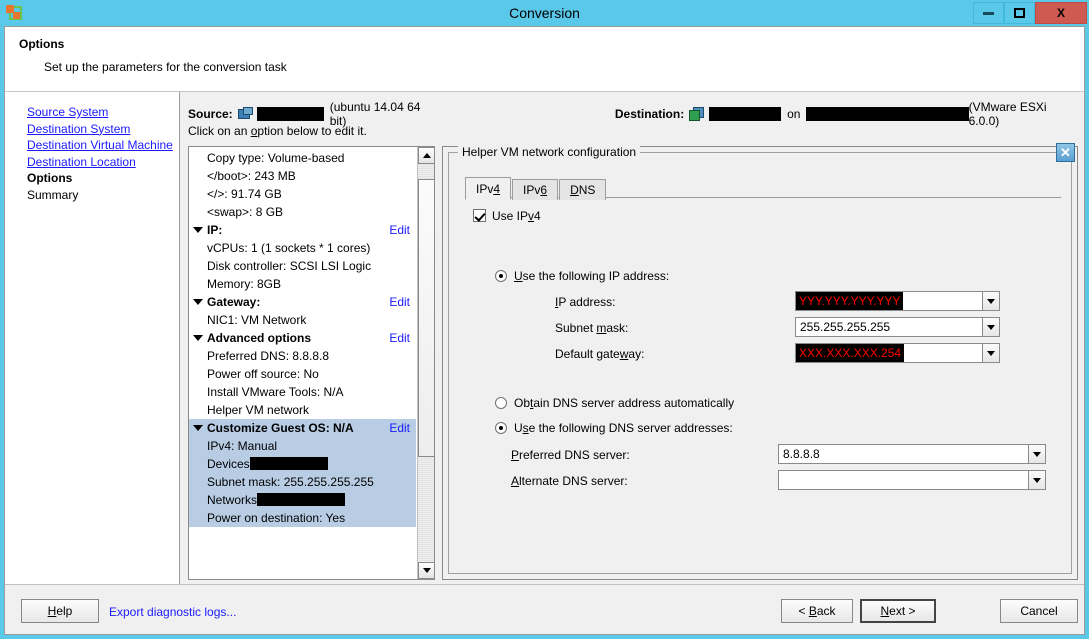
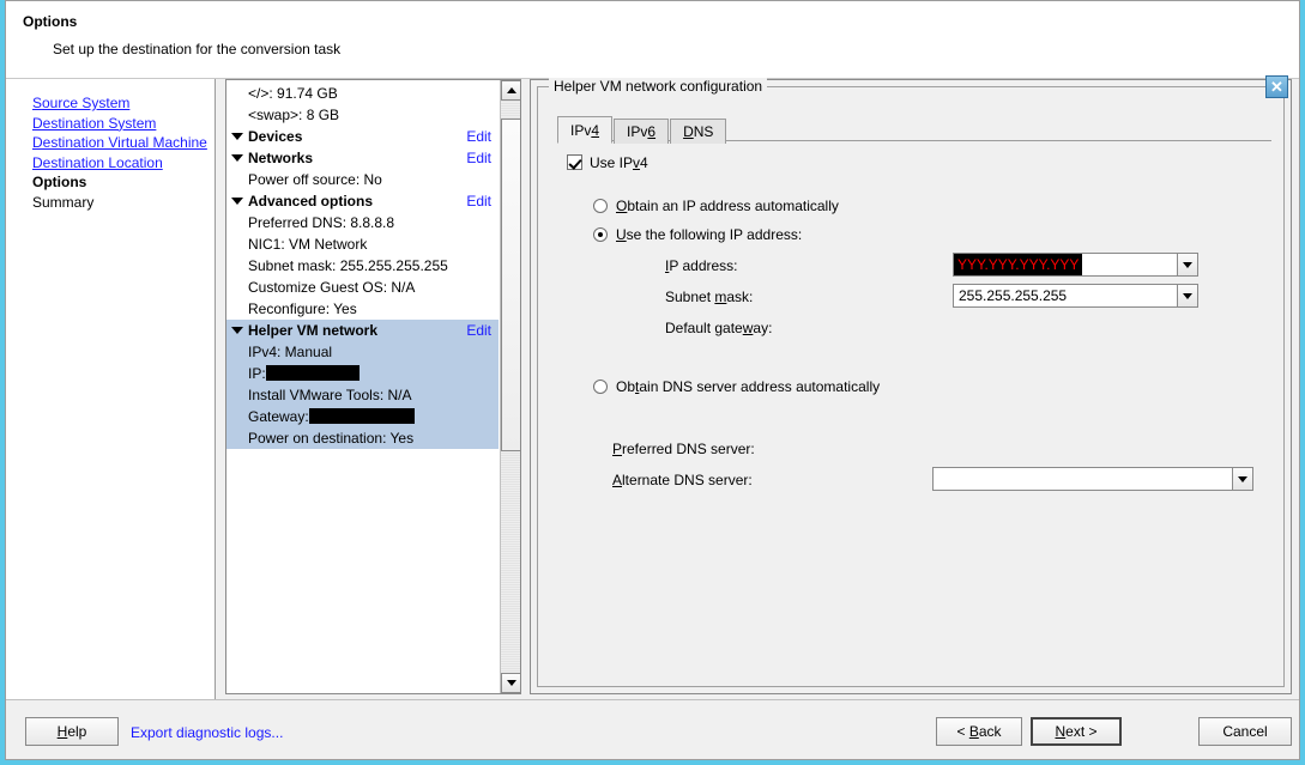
- Conversion
- X
  Options
- Set up the parameters for the conversion task
+ Set up the destination for the conversion task
  Source System
  Destination System
  Destination Virtual Machine
  Destination Location
  Options
  Summary
- Source:
- (ubuntu 14.04 64 bit)
- Destination:
- on
- (VMware ESXi 6.0.0)
- Click on an option below to edit it.
- Copy type: Volume-based
- </boot>: 243 MB
  </>: 91.74 GB
  <swap>: 8 GB
- IP:
+ Devices
  Edit
- vCPUs: 1 (1 sockets * 1 cores)
- Disk controller: SCSI LSI Logic
- Memory: 8GB
- Gateway:
+ Networks
  Edit
- NIC1: VM Network
+ Power off source: No
  Advanced options
  Edit
  Preferred DNS: 8.8.8.8
- Power off source: No
+ NIC1: VM Network
- Install VMware Tools: N/A
+ Subnet mask: 255.255.255.255
- Helper VM network
+ Customize Guest OS: N/A
+ Reconfigure: Yes
- Customize Guest OS: N/A
+ Helper VM network
  Edit
  IPv4: Manual
- Devices
+ IP:
- Subnet mask: 255.255.255.255
+ Install VMware Tools: N/A
- Networks
+ Gateway:
  Power on destination: Yes
  Helper VM network configuration
  ✕
  IPv4 IPv6 DNS
  Use IPv4
+ Obtain an IP address automatically
  Use the following IP address:
  IP address:
  YYY.YYY.YYY.YYY
  Subnet mask:
  255.255.255.255
  Default gateway:
- XXX.XXX.XXX.254
  Obtain DNS server address automatically
- Use the following DNS server addresses:
  Preferred DNS server:
- 8.8.8.8
  Alternate DNS server:
  Help
  Export diagnostic logs...
  < Back
  Next >
  Cancel
